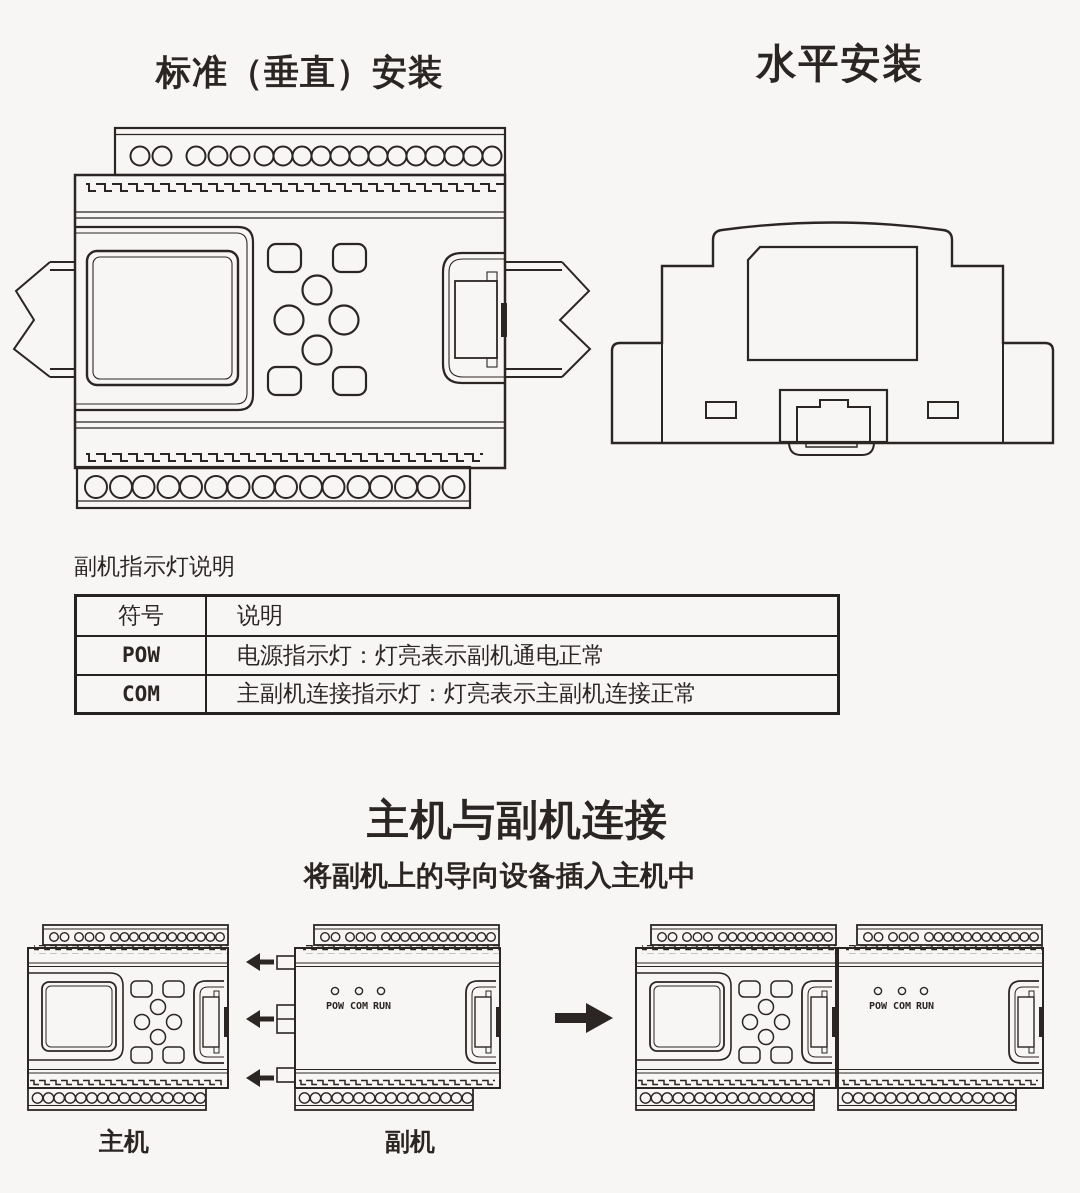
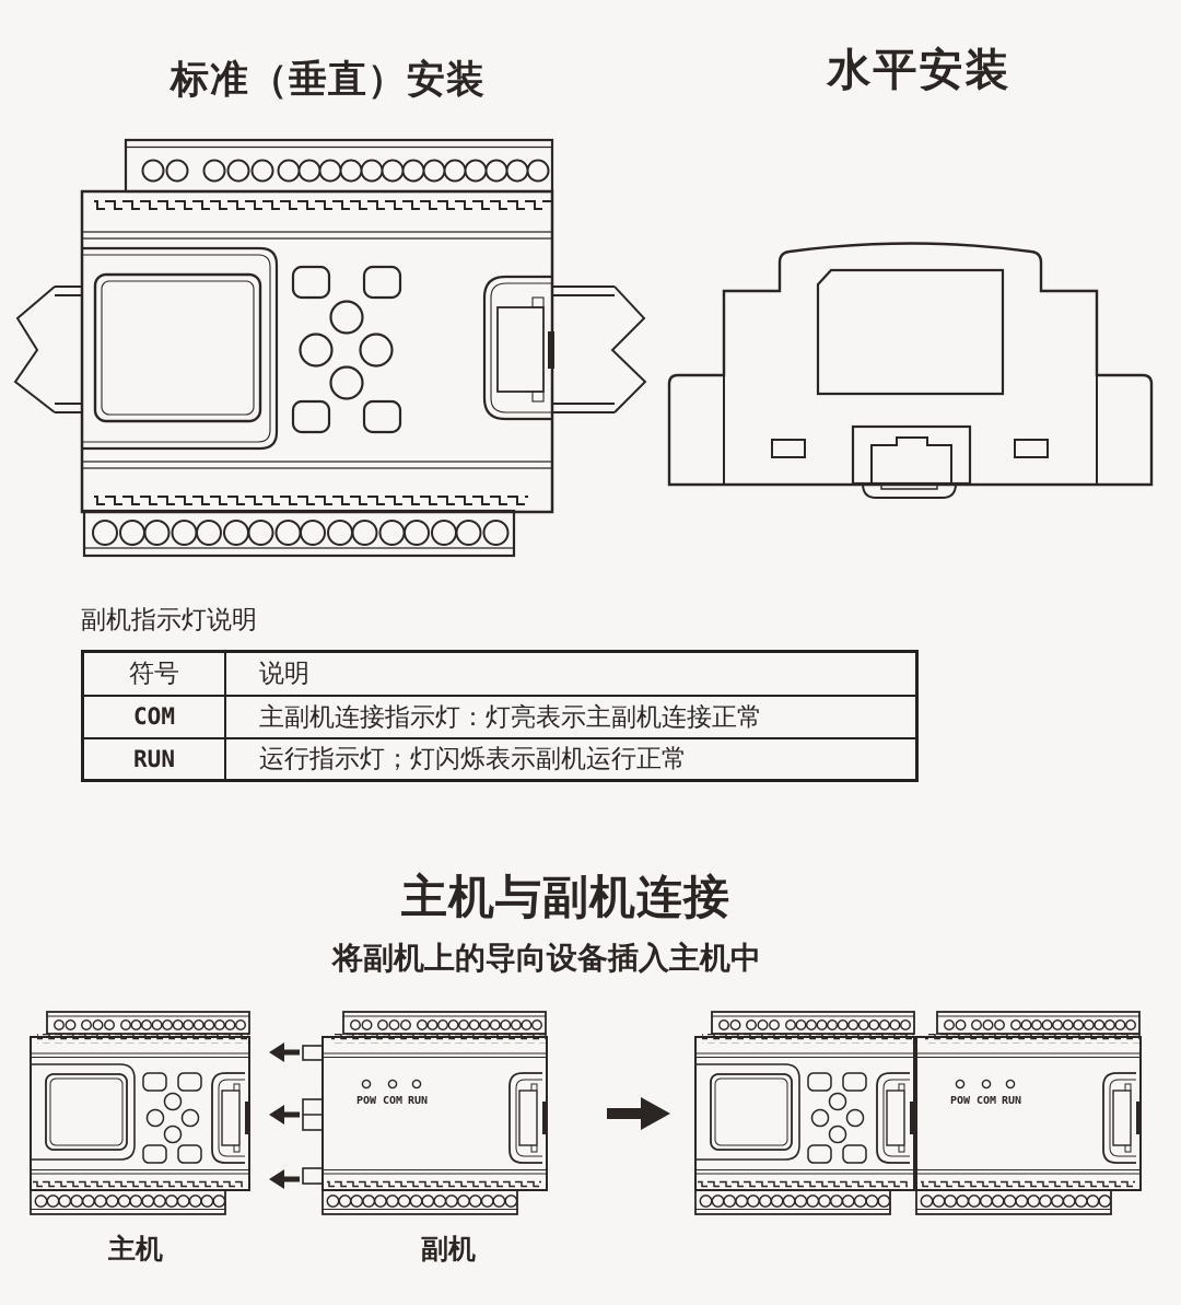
  标准（垂直）安装
  水平安装
  副机指示灯说明
  符号	说明
- POW	电源指示灯：灯亮表示副机通电正常
  COM	主副机连接指示灯：灯亮表示主副机连接正常
+ RUN	运行指示灯；灯闪烁表示副机运行正常
  主机与副机连接
  将副机上的导向设备插入主机中
  主机
  副机
